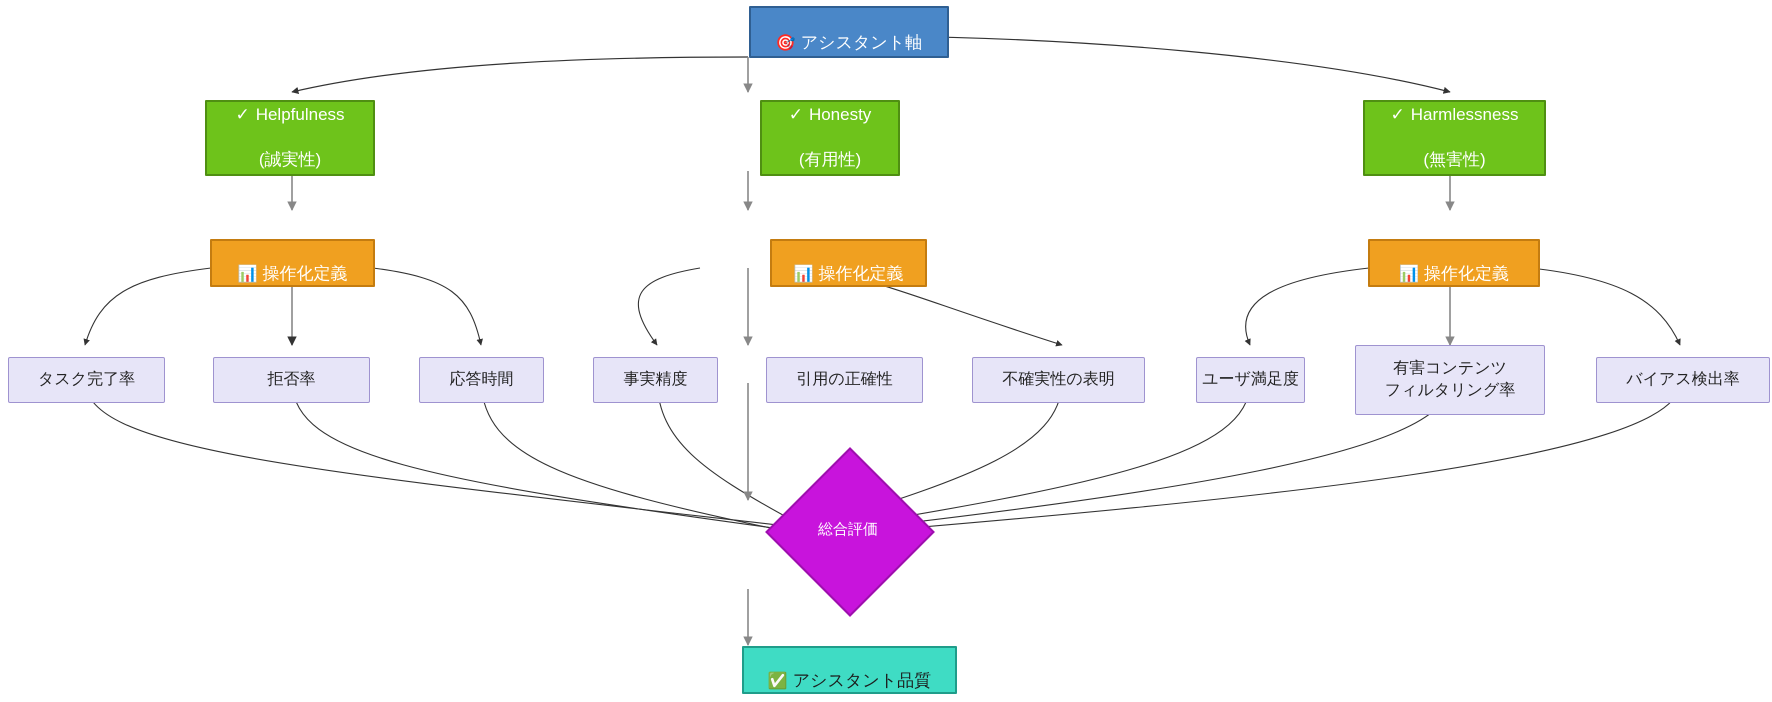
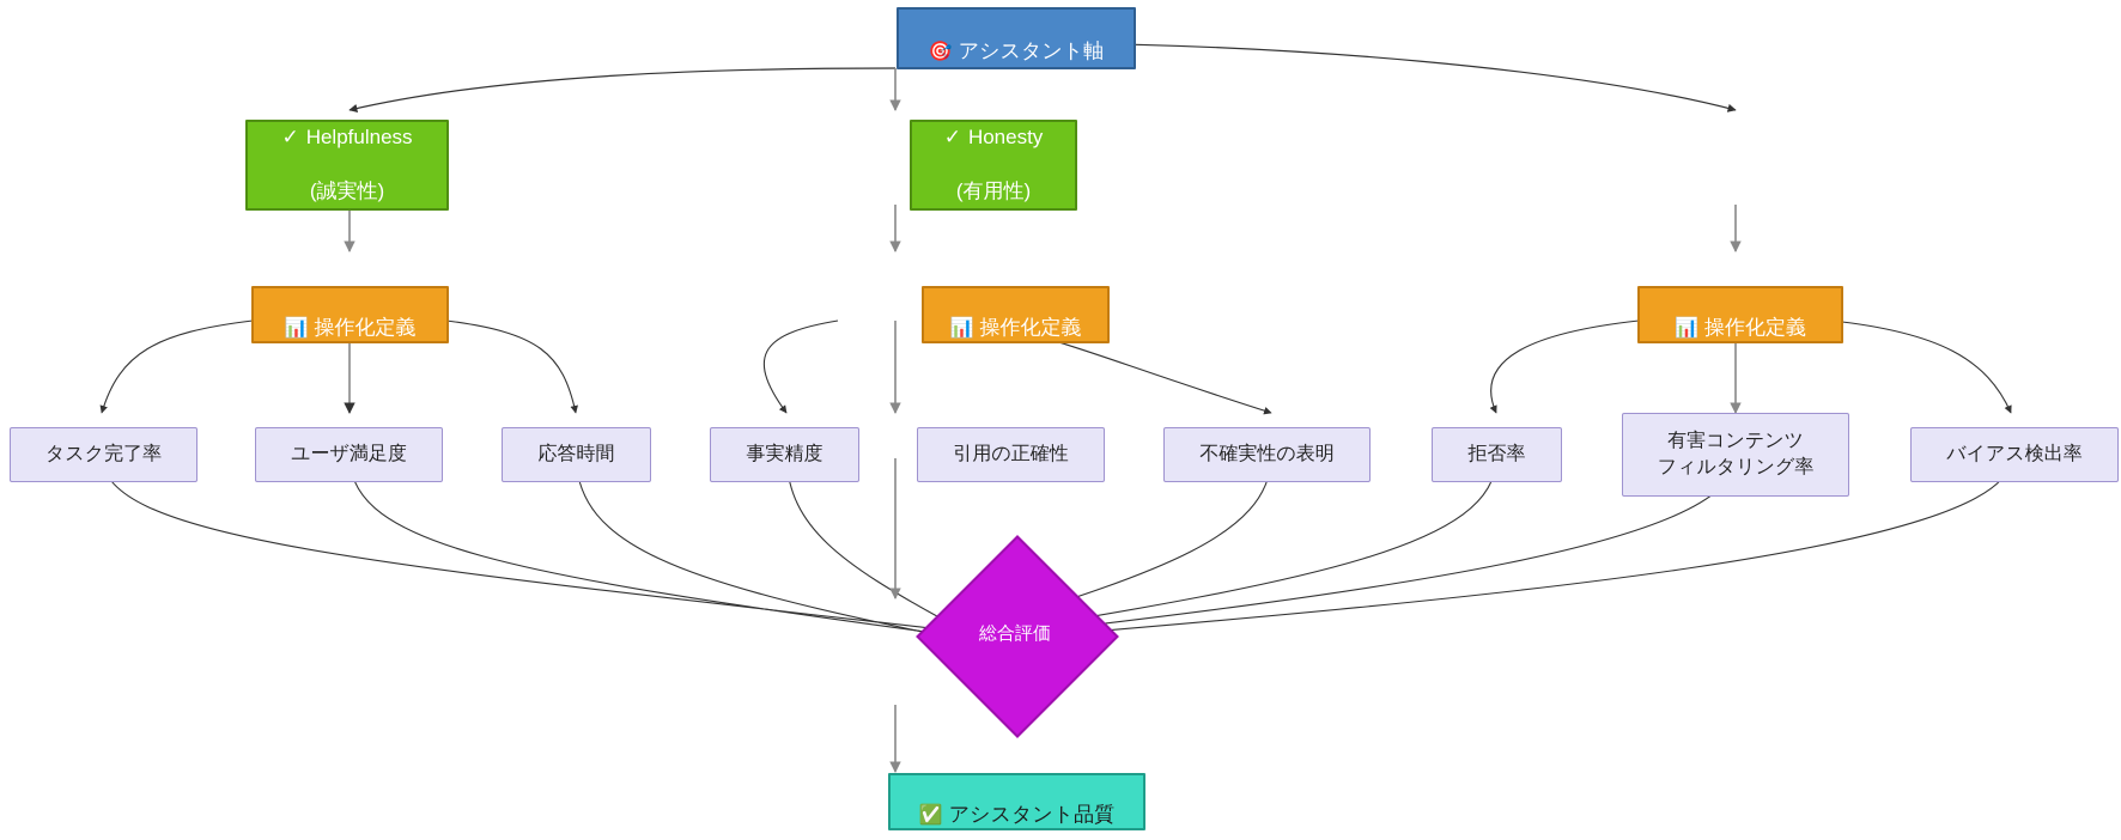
  🎯 アシスタント軸
  ✓ Helpfulness
  (誠実性)
  ✓ Honesty
  (有用性)
- ✓ Harmlessness
- (無害性)
  📊 操作化定義
  📊 操作化定義
  📊 操作化定義
  タスク完了率
- 拒否率
+ ユーザ満足度
  応答時間
  事実精度
  引用の正確性
  不確実性の表明
- ユーザ満足度
+ 拒否率
  有害コンテンツ
  フィルタリング率
  バイアス検出率
  総合評価
  ✅ アシスタント品質
